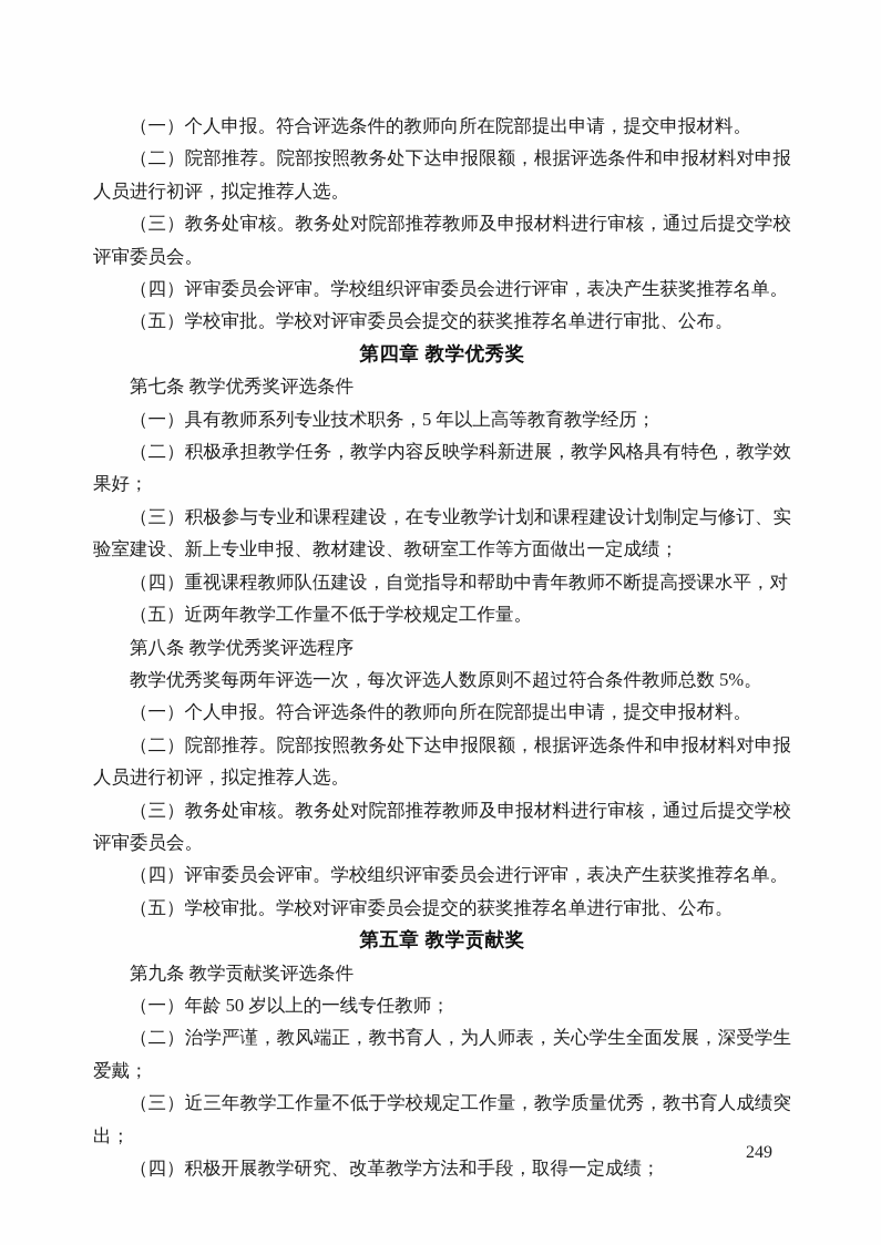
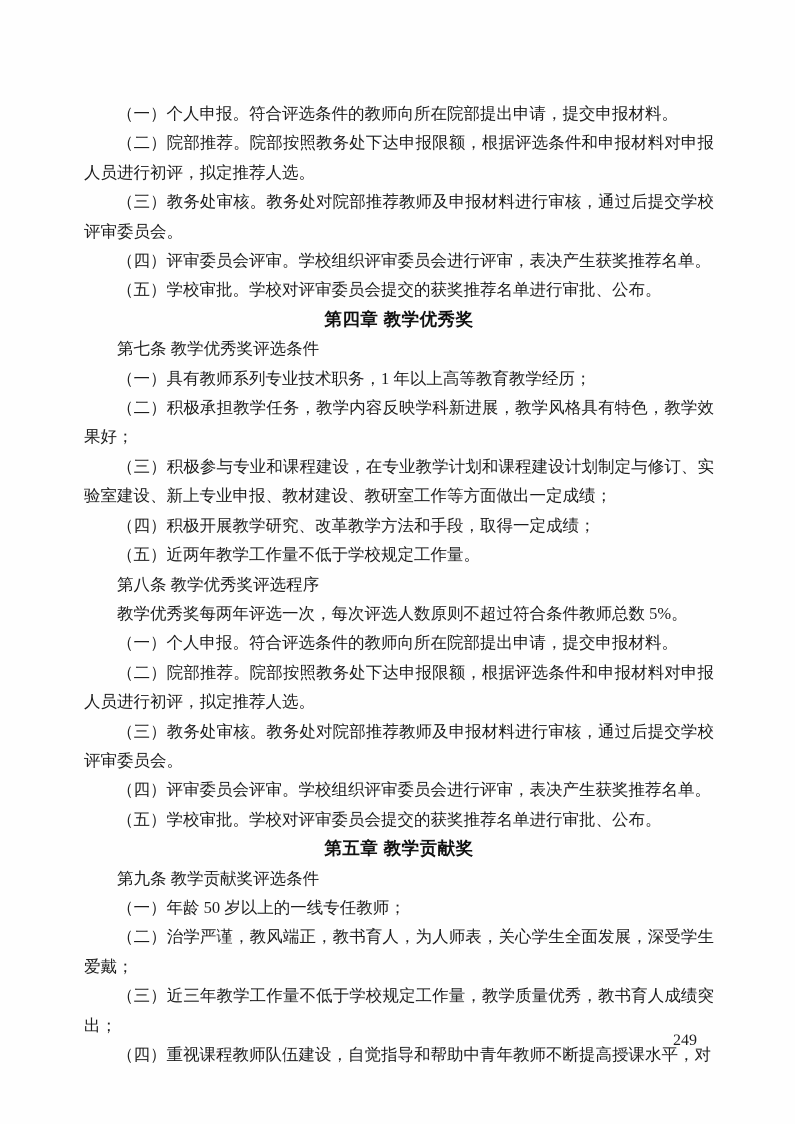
  （一）个人申报。符合评选条件的教师向所在院部提出申请，提交申报材料。
  （二）院部推荐。院部按照教务处下达申报限额，根据评选条件和申报材料对申报人员进行初评，拟定推荐人选。
  （三）教务处审核。教务处对院部推荐教师及申报材料进行审核，通过后提交学校评审委员会。
  （四）评审委员会评审。学校组织评审委员会进行评审，表决产生获奖推荐名单。
  （五）学校审批。学校对评审委员会提交的获奖推荐名单进行审批、公布。
  第四章 教学优秀奖
  第七条 教学优秀奖评选条件
- （一）具有教师系列专业技术职务，5 年以上高等教育教学经历；
+ （一）具有教师系列专业技术职务，1 年以上高等教育教学经历；
  （二）积极承担教学任务，教学内容反映学科新进展，教学风格具有特色，教学效果好；
  （三）积极参与专业和课程建设，在专业教学计划和课程建设计划制定与修订、实验室建设、新上专业申报、教材建设、教研室工作等方面做出一定成绩；
- （四）重视课程教师队伍建设，自觉指导和帮助中青年教师不断提高授课水平，对
+ （四）积极开展教学研究、改革教学方法和手段，取得一定成绩；
  （五）近两年教学工作量不低于学校规定工作量。
  第八条 教学优秀奖评选程序
  教学优秀奖每两年评选一次，每次评选人数原则不超过符合条件教师总数 5%。
  （一）个人申报。符合评选条件的教师向所在院部提出申请，提交申报材料。
  （二）院部推荐。院部按照教务处下达申报限额，根据评选条件和申报材料对申报人员进行初评，拟定推荐人选。
  （三）教务处审核。教务处对院部推荐教师及申报材料进行审核，通过后提交学校评审委员会。
  （四）评审委员会评审。学校组织评审委员会进行评审，表决产生获奖推荐名单。
  （五）学校审批。学校对评审委员会提交的获奖推荐名单进行审批、公布。
  第五章 教学贡献奖
  第九条 教学贡献奖评选条件
  （一）年龄 50 岁以上的一线专任教师；
  （二）治学严谨，教风端正，教书育人，为人师表，关心学生全面发展，深受学生爱戴；
  （三）近三年教学工作量不低于学校规定工作量，教学质量优秀，教书育人成绩突出；
- （四）积极开展教学研究、改革教学方法和手段，取得一定成绩；
+ （四）重视课程教师队伍建设，自觉指导和帮助中青年教师不断提高授课水平，对
  249
